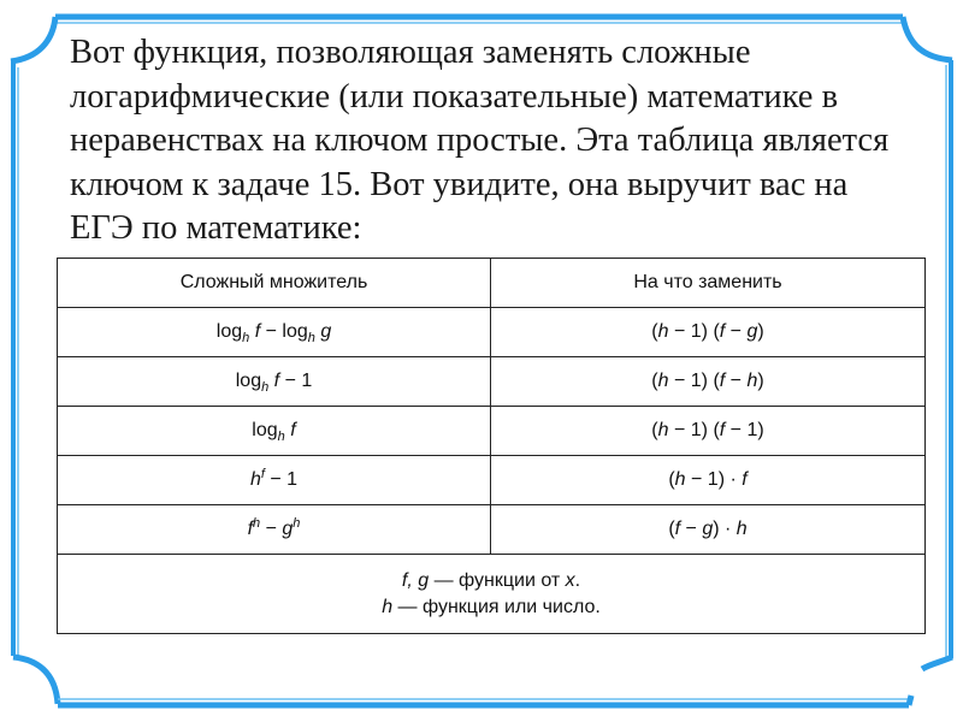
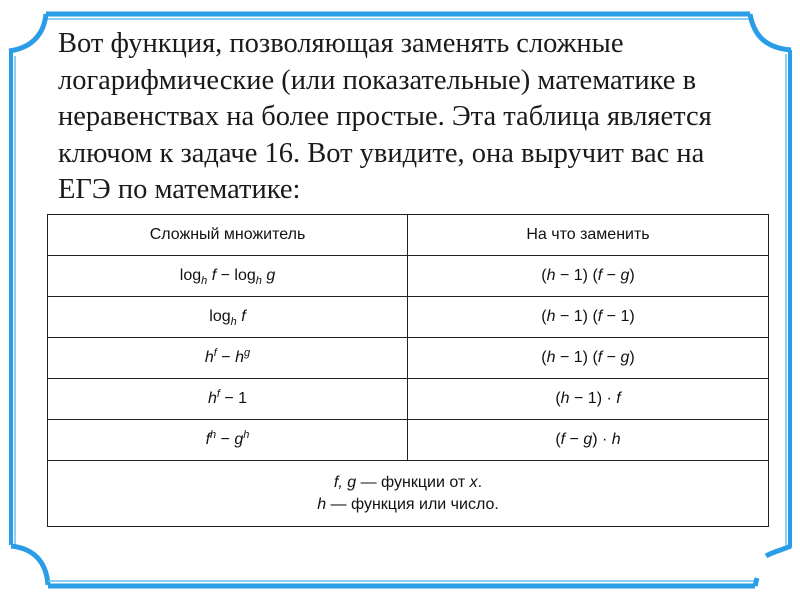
  Вот функция, позволяющая заменять сложные
  логарифмические (или показательные) математике в
- неравенствах на ключом простые. Эта таблица является
+ неравенствах на более простые. Эта таблица является
- ключом к задаче 15. Вот увидите, она выручит вас на
+ ключом к задаче 16. Вот увидите, она выручит вас на
  ЕГЭ по математике:
  Сложный множитель	На что заменить
  logh f − logh g	(h − 1) (f − g)
- logh f − 1	(h − 1) (f − h)
  logh f	(h − 1) (f − 1)
+ hf − hg	(h − 1) (f − g)
  hf − 1	(h − 1) · f
  fh − gh	(f − g) · h
  f, g — функции от x. h — функция или число.
